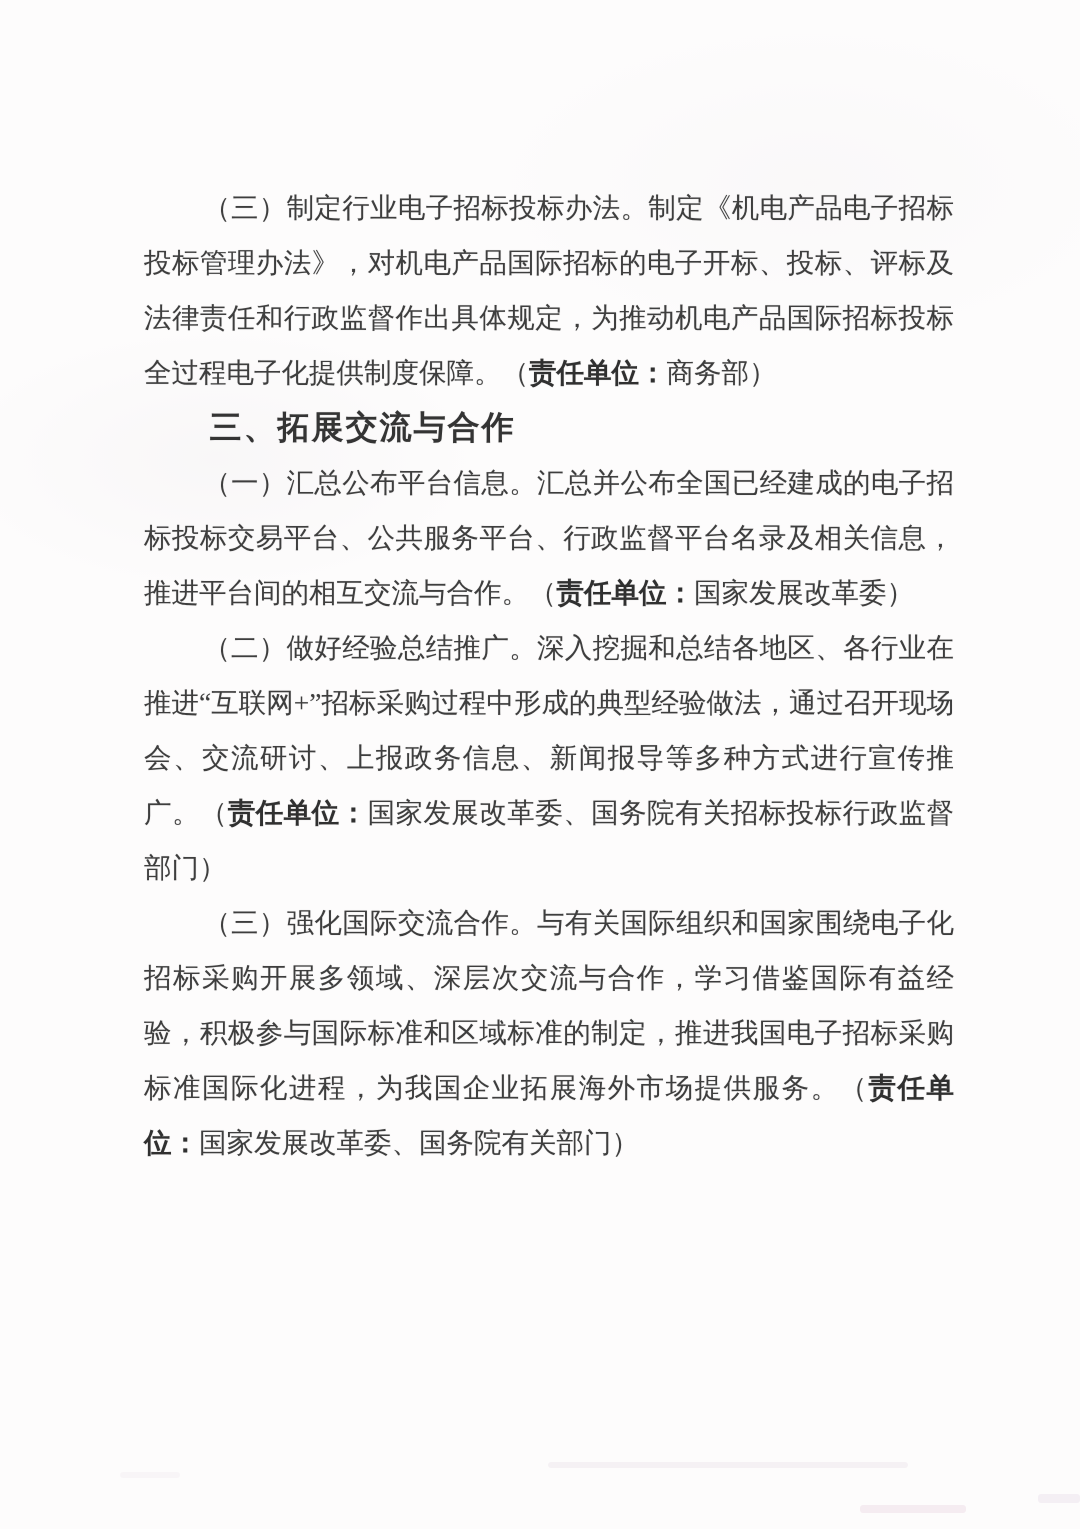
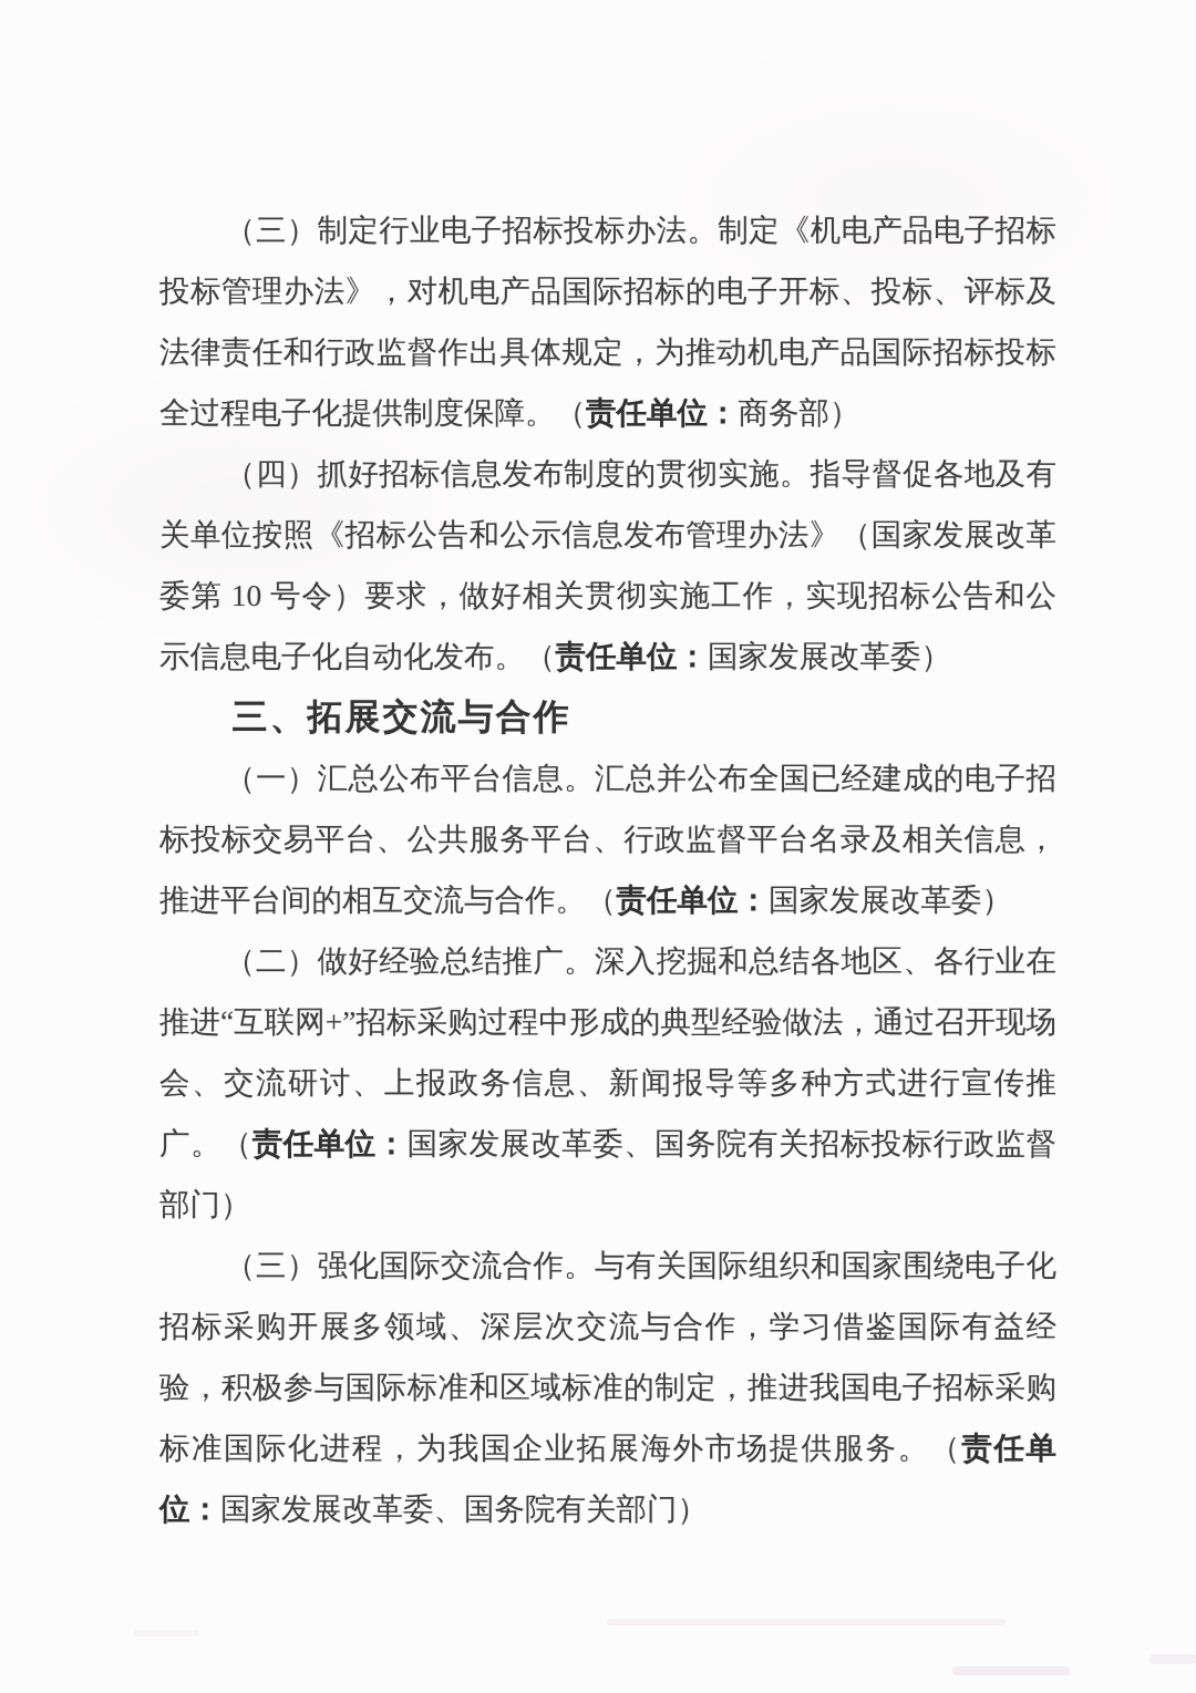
  （三）制定行业电子招标投标办法。制定《机电产品电子招标投标管理办法》，对机电产品国际招标的电子开标、投标、评标及法律责任和行政监督作出具体规定，为推动机电产品国际招标投标全过程电子化提供制度保障。（责任单位：商务部）
+ （四）抓好招标信息发布制度的贯彻实施。指导督促各地及有关单位按照《招标公告和公示信息发布管理办法》（国家发展改革委第 10 号令）要求，做好相关贯彻实施工作，实现招标公告和公示信息电子化自动化发布。（责任单位：国家发展改革委）
  三、拓展交流与合作
  （一）汇总公布平台信息。汇总并公布全国已经建成的电子招标投标交易平台、公共服务平台、行政监督平台名录及相关信息，推进平台间的相互交流与合作。（责任单位：国家发展改革委）
  （二）做好经验总结推广。深入挖掘和总结各地区、各行业在推进“互联网+”招标采购过程中形成的典型经验做法，通过召开现场会、交流研讨、上报政务信息、新闻报导等多种方式进行宣传推广。（责任单位：国家发展改革委、国务院有关招标投标行政监督部门）
  （三）强化国际交流合作。与有关国际组织和国家围绕电子化招标采购开展多领域、深层次交流与合作，学习借鉴国际有益经验，积极参与国际标准和区域标准的制定，推进我国电子招标采购标准国际化进程，为我国企业拓展海外市场提供服务。（责任单位：国家发展改革委、国务院有关部门）
